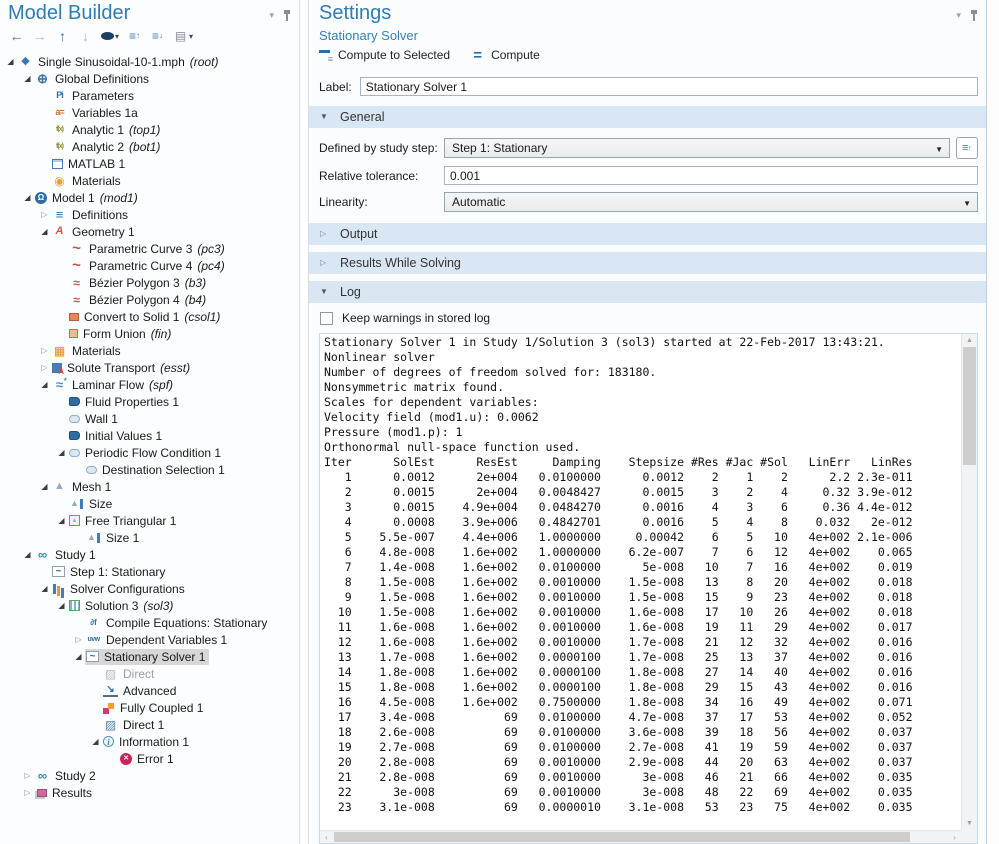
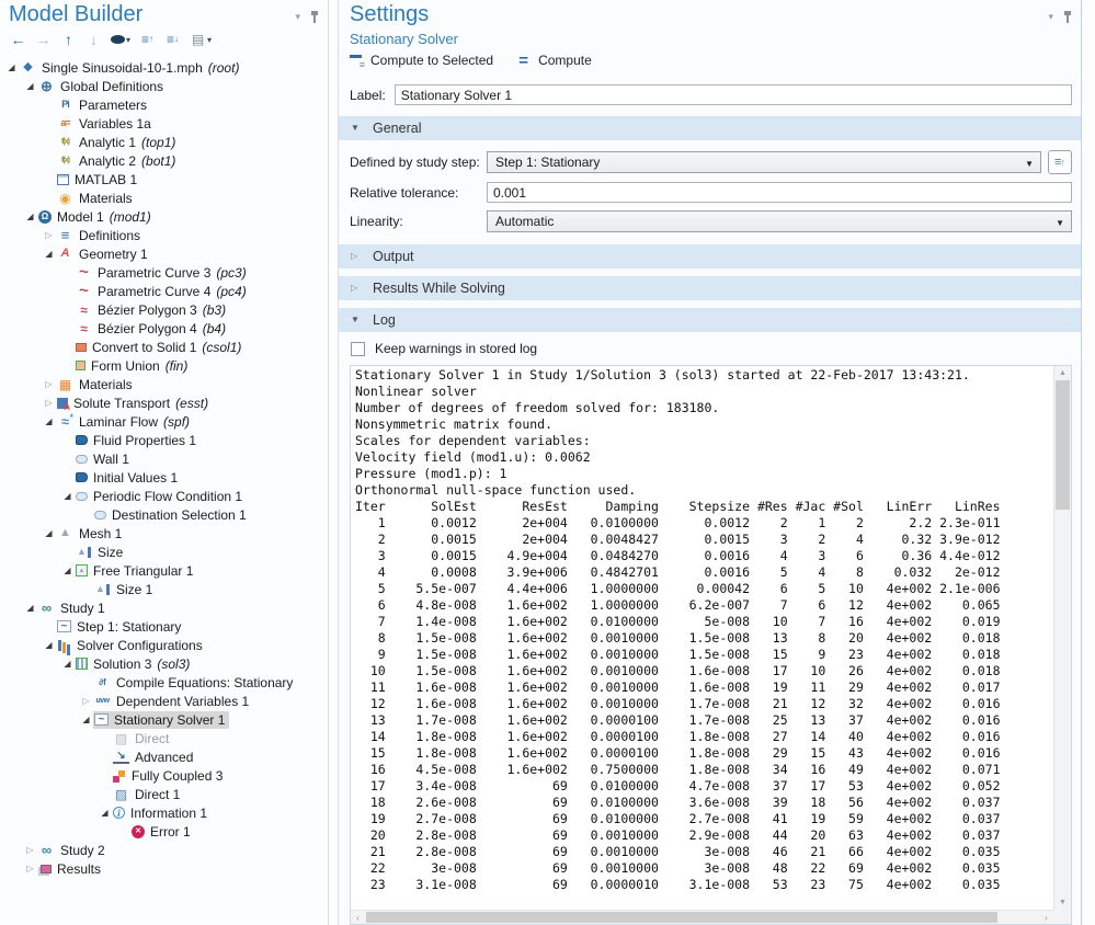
  Model Builder
  ▾
  ▾
  ▾
  ◢
  Single Sinusoidal-10-1.mph
  (root)
  ◢
  Global Definitions
  Parameters
  Variables 1a
  Analytic 1
  (top1)
  Analytic 2
  (bot1)
  MATLAB 1
  Materials
  ◢
  Model 1
  (mod1)
  ▷
  Definitions
  ◢
  Geometry 1
  Parametric Curve 3
  (pc3)
  Parametric Curve 4
  (pc4)
  Bézier Polygon 3
  (b3)
  Bézier Polygon 4
  (b4)
  Convert to Solid 1
  (csol1)
  Form Union
  (fin)
  ▷
  Materials
  ▷
  Solute Transport
  (esst)
  ◢
  Laminar Flow
  (spf)
  Fluid Properties 1
  Wall 1
  Initial Values 1
  ◢
  Periodic Flow Condition 1
  Destination Selection 1
  ◢
  Mesh 1
  Size
  ◢
  Free Triangular 1
  Size 1
  ◢
  Study 1
  Step 1: Stationary
  ◢
  Solver Configurations
  ◢
  Solution 3
  (sol3)
  Compile Equations: Stationary
  ▷
  Dependent Variables 1
  ◢
  Stationary Solver 1
  Direct
  Advanced
- Fully Coupled 1
+ Fully Coupled 3
  Direct 1
  ◢
  Information 1
  Error 1
  ▷
  Study 2
  ▷
  Results
  Settings
  ▾
  Stationary Solver
  Compute to Selected
  Compute
  Label:
  Stationary Solver 1
  ▼
  General
  Defined by study step:
  Step 1: Stationary
  ▼
  Relative tolerance:
  0.001
  Linearity:
  Automatic
  ▼
  ▷
  Output
  ▷
  Results While Solving
  ▼
  Log
  Keep warnings in stored log
  Stationary Solver 1 in Study 1/Solution 3 (sol3) started at 22-Feb-2017 13:43:21.
  Nonlinear solver
  Number of degrees of freedom solved for: 183180.
  Nonsymmetric matrix found.
  Scales for dependent variables:
  Velocity field (mod1.u): 0.0062
  Pressure (mod1.p): 1
  Orthonormal null-space function used.
  Iter SolEst ResEst Damping Stepsize #Res #Jac #Sol LinErr LinRes
  1 0.0012 2e+004 0.0100000 0.0012 2 1 2 2.2 2.3e-011
  2 0.0015 2e+004 0.0048427 0.0015 3 2 4 0.32 3.9e-012
  3 0.0015 4.9e+004 0.0484270 0.0016 4 3 6 0.36 4.4e-012
  4 0.0008 3.9e+006 0.4842701 0.0016 5 4 8 0.032 2e-012
  5 5.5e-007 4.4e+006 1.0000000 0.00042 6 5 10 4e+002 2.1e-006
  6 4.8e-008 1.6e+002 1.0000000 6.2e-007 7 6 12 4e+002 0.065
  7 1.4e-008 1.6e+002 0.0100000 5e-008 10 7 16 4e+002 0.019
  8 1.5e-008 1.6e+002 0.0010000 1.5e-008 13 8 20 4e+002 0.018
  9 1.5e-008 1.6e+002 0.0010000 1.5e-008 15 9 23 4e+002 0.018
  10 1.5e-008 1.6e+002 0.0010000 1.6e-008 17 10 26 4e+002 0.018
  11 1.6e-008 1.6e+002 0.0010000 1.6e-008 19 11 29 4e+002 0.017
  12 1.6e-008 1.6e+002 0.0010000 1.7e-008 21 12 32 4e+002 0.016
  13 1.7e-008 1.6e+002 0.0000100 1.7e-008 25 13 37 4e+002 0.016
  14 1.8e-008 1.6e+002 0.0000100 1.8e-008 27 14 40 4e+002 0.016
  15 1.8e-008 1.6e+002 0.0000100 1.8e-008 29 15 43 4e+002 0.016
  16 4.5e-008 1.6e+002 0.7500000 1.8e-008 34 16 49 4e+002 0.071
  17 3.4e-008 69 0.0100000 4.7e-008 37 17 53 4e+002 0.052
  18 2.6e-008 69 0.0100000 3.6e-008 39 18 56 4e+002 0.037
  19 2.7e-008 69 0.0100000 2.7e-008 41 19 59 4e+002 0.037
  20 2.8e-008 69 0.0010000 2.9e-008 44 20 63 4e+002 0.037
  21 2.8e-008 69 0.0010000 3e-008 46 21 66 4e+002 0.035
  22 3e-008 69 0.0010000 3e-008 48 22 69 4e+002 0.035
  23 3.1e-008 69 0.0000010 3.1e-008 53 23 75 4e+002 0.035
  ‹
  ›
